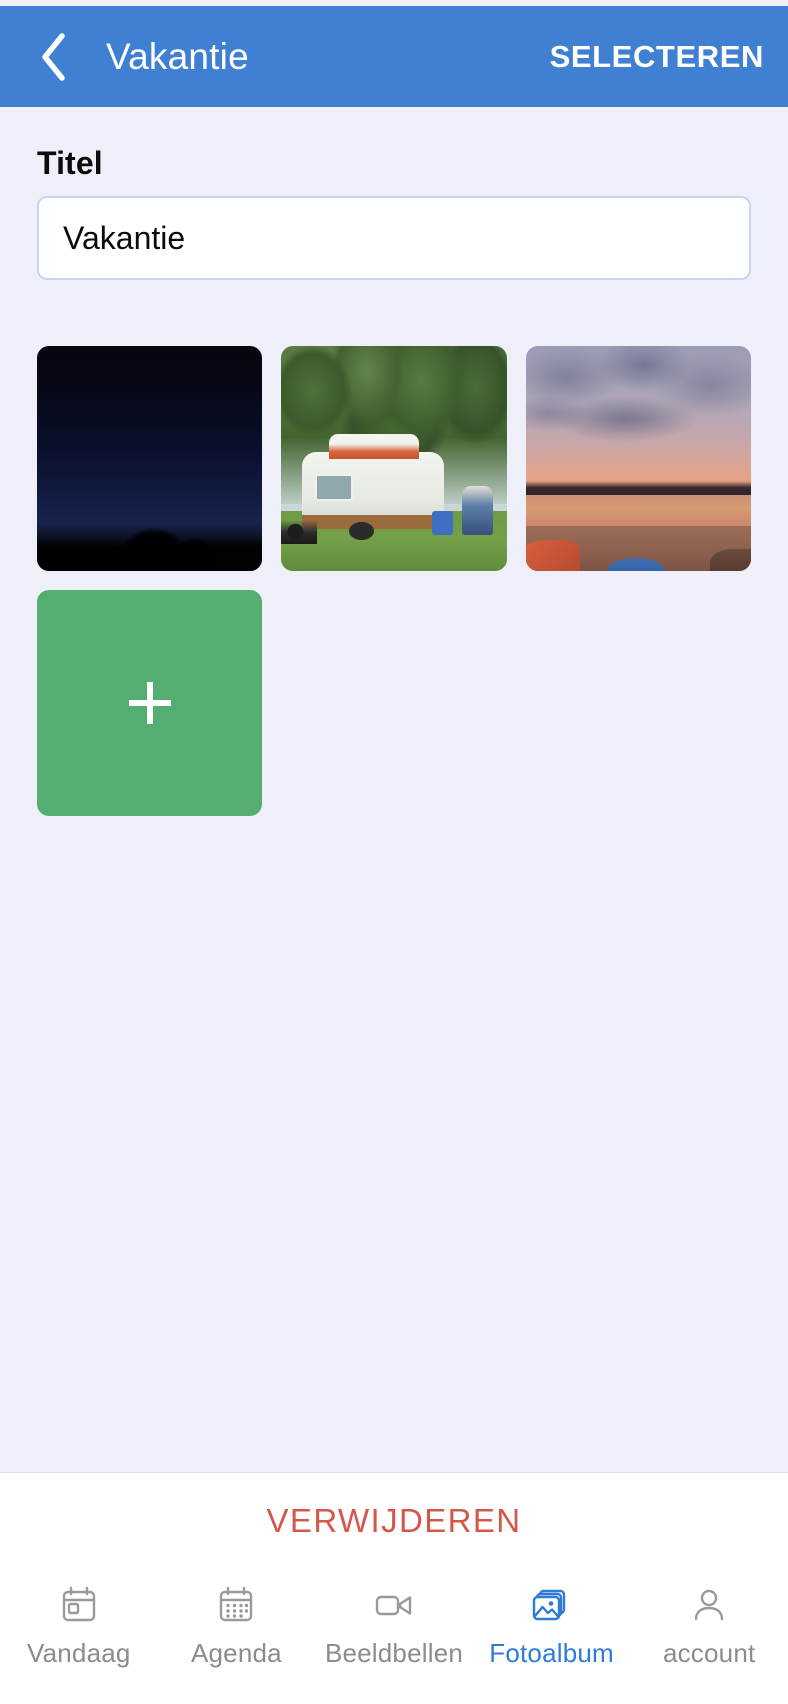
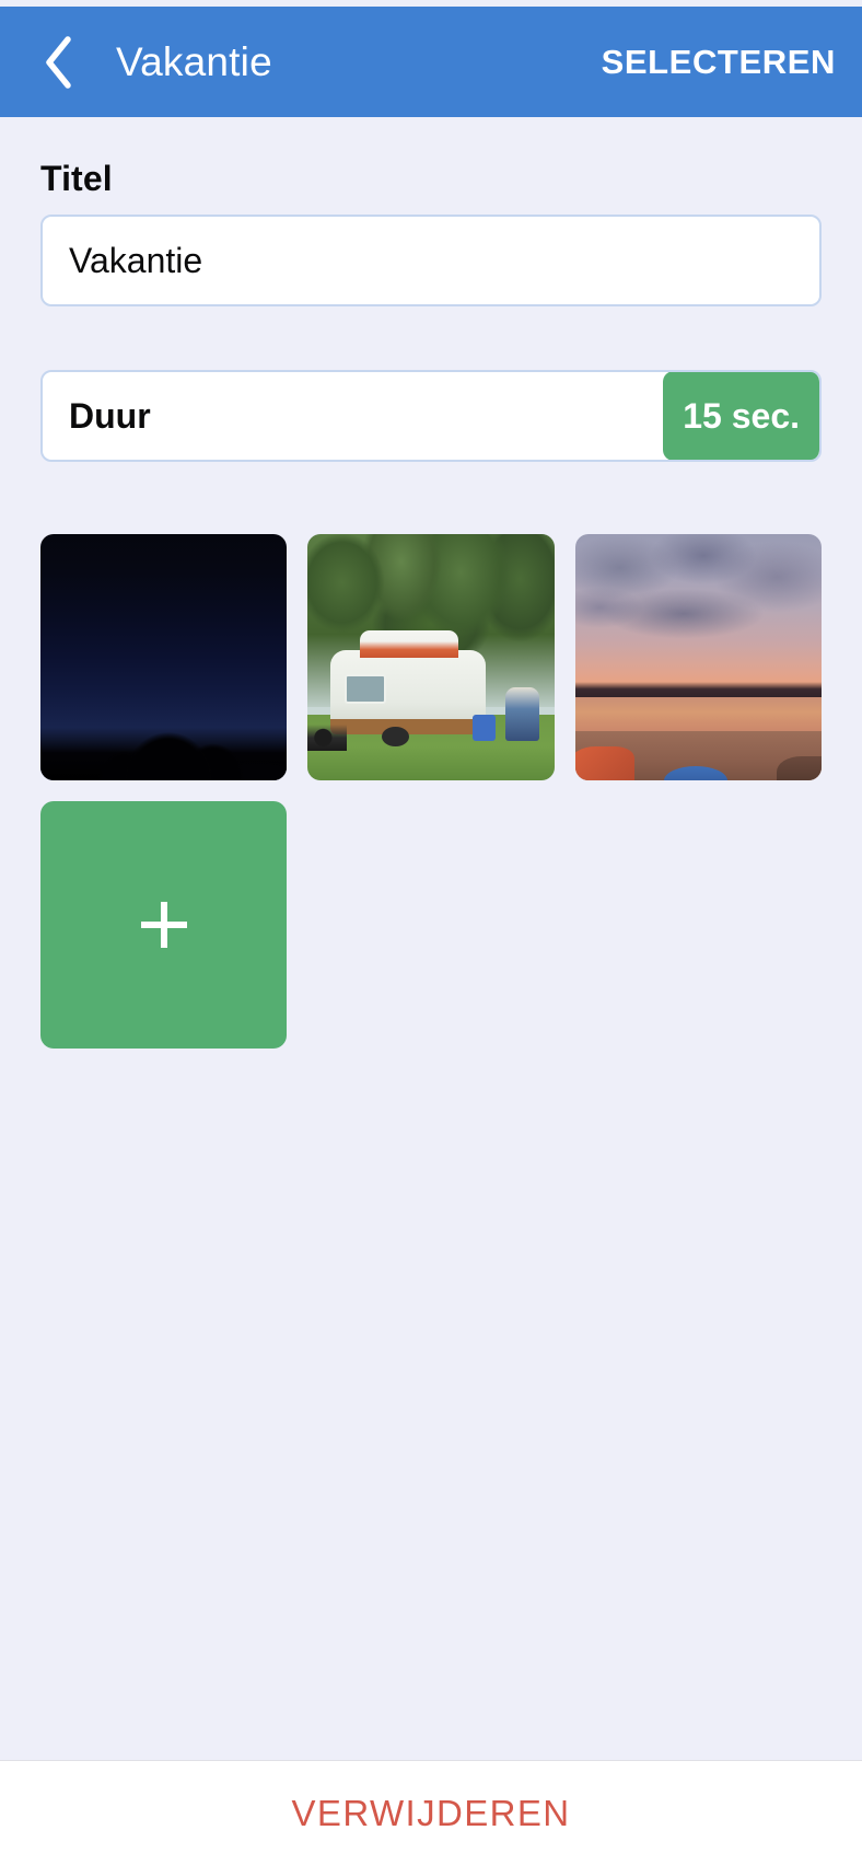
  Vakantie
  SELECTEREN
  Titel
  Vakantie
+ Duur
+ 15 sec.
  VERWIJDEREN
- Vandaag
- Agenda
- Beeldbellen
- Fotoalbum
- account
